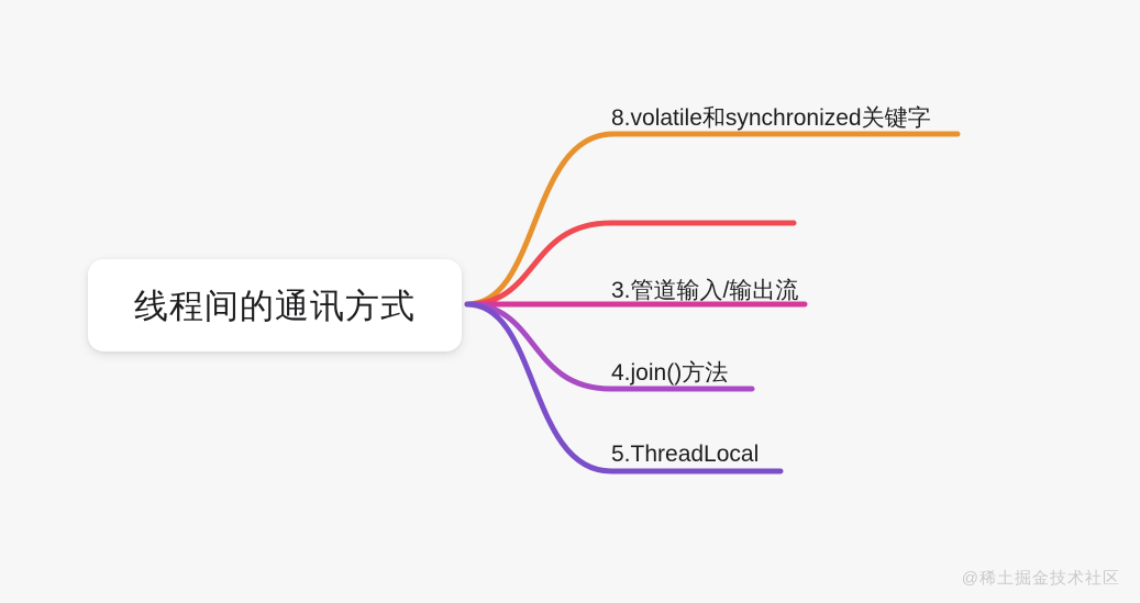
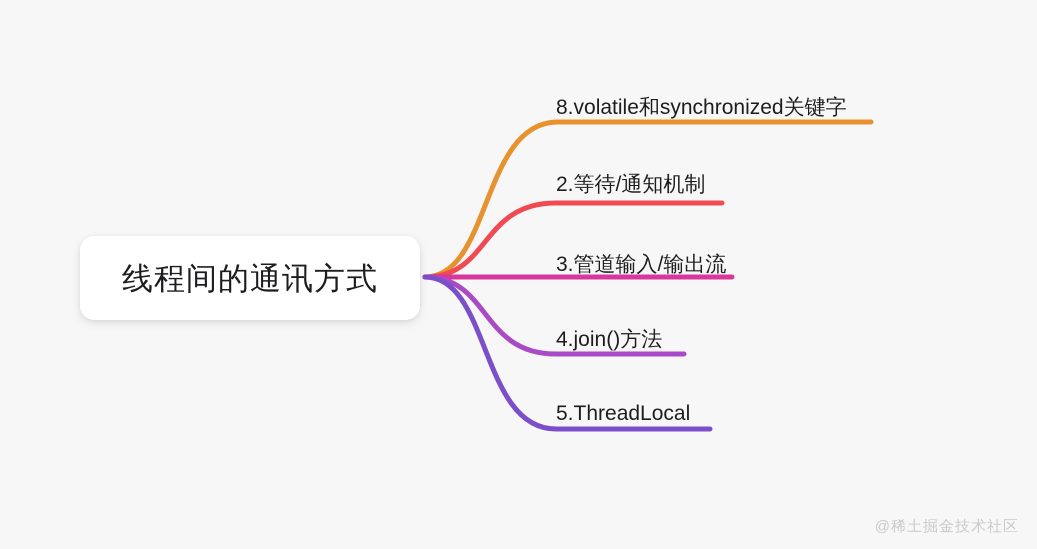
  线程间的通讯方式
  8.volatile和synchronized关键字
+ 2.等待/通知机制
  3.管道输入/输出流
  4.join()方法
  5.ThreadLocal
  @稀土掘金技术社区
